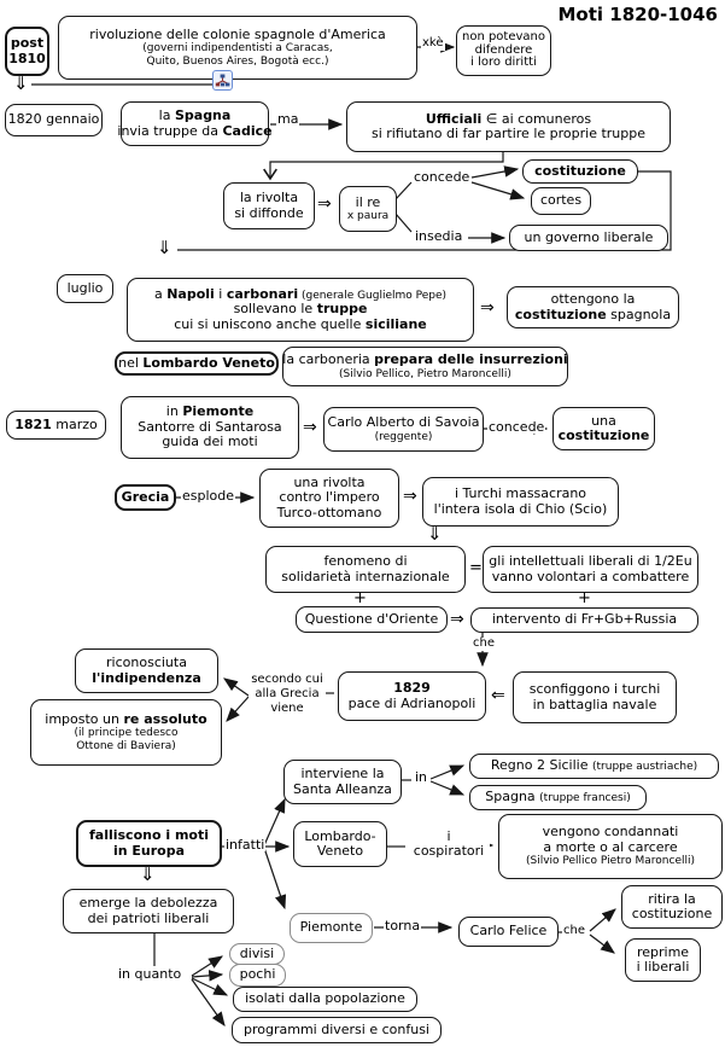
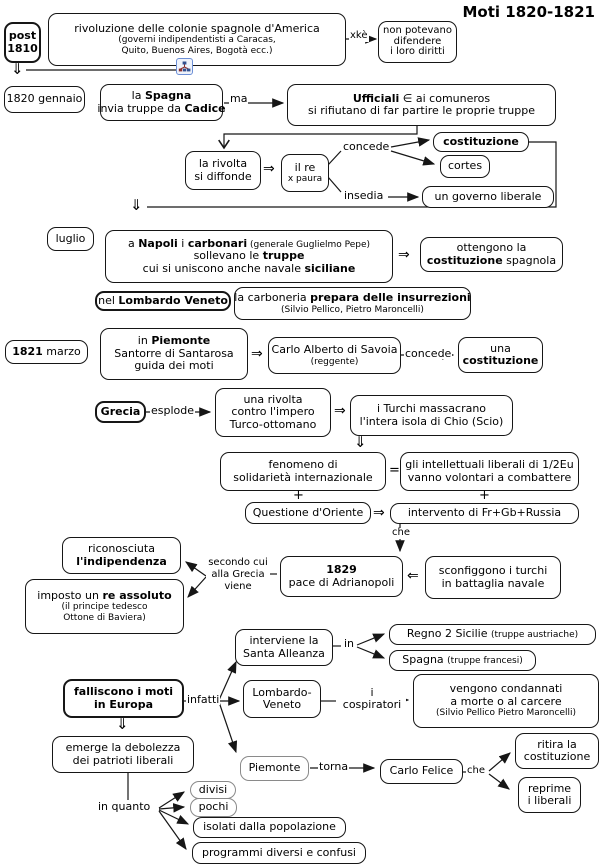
- Moti 1820-1046
+ Moti 1820-1821
  post
  1810
  rivoluzione delle colonie spagnole d'America
  (governi indipendentisti a Caracas,
  Quito, Buenos Aires, Bogotà ecc.)
  non potevano
  difendere
  i loro diritti
  xkè
  ⇓
  1820 gennaio
  la Spagna
  invia truppe da Cadice
  ma
  Ufficiali ∈ ai comuneros
  si rifiutano di far partire le proprie truppe
  la rivolta
  si diffonde
  ⇒
  il re
  x paura
  concede
  insedia
  costituzione
  cortes
  un governo liberale
  ⇓
  luglio
  a Napoli i carbonari (generale Guglielmo Pepe)
  sollevano le truppe
- cui si uniscono anche quelle siciliane
+ cui si uniscono anche navale siciliane
  ⇒
  ottengono la
  costituzione spagnola
  nel Lombardo Veneto
  la carboneria prepara delle insurrezioni
  (Silvio Pellico, Pietro Maroncelli)
  1821 marzo
  in Piemonte
  Santorre di Santarosa
  guida dei moti
  ⇒
  Carlo Alberto di Savoia
  (reggente)
  concede
  una
  costituzione
  Grecia
  esplode
  una rivolta
  contro l'impero
  Turco-ottomano
  ⇒
  i Turchi massacrano
  l'intera isola di Chio (Scio)
  ⇓
  fenomeno di
  solidarietà internazionale
  =
  gli intellettuali liberali di 1/2Eu
  vanno volontari a combattere
  +
  +
  Questione d'Oriente
  ⇒
  intervento di Fr+Gb+Russia
  che
  riconosciuta
  l'indipendenza
  secondo cui
  alla Grecia
  viene
  1829
  pace di Adrianopoli
  ⇐
  sconfiggono i turchi
  in battaglia navale
  imposto un re assoluto
  (il principe tedesco
  Ottone di Baviera)
  interviene la
  Santa Alleanza
  in
  Regno 2 Sicilie (truppe austriache)
  Spagna (truppe francesi)
  falliscono i moti
  in Europa
  infatti
  Lombardo-
  Veneto
  i
  cospiratori
  vengono condannati
  a morte o al carcere
  (Silvio Pellico Pietro Maroncelli)
  ⇓
  emerge la debolezza
  dei patrioti liberali
  Piemonte
  torna
  Carlo Felice
  che
  ritira la
  costituzione
  reprime
  i liberali
  in quanto
  divisi
  pochi
  isolati dalla popolazione
  programmi diversi e confusi
